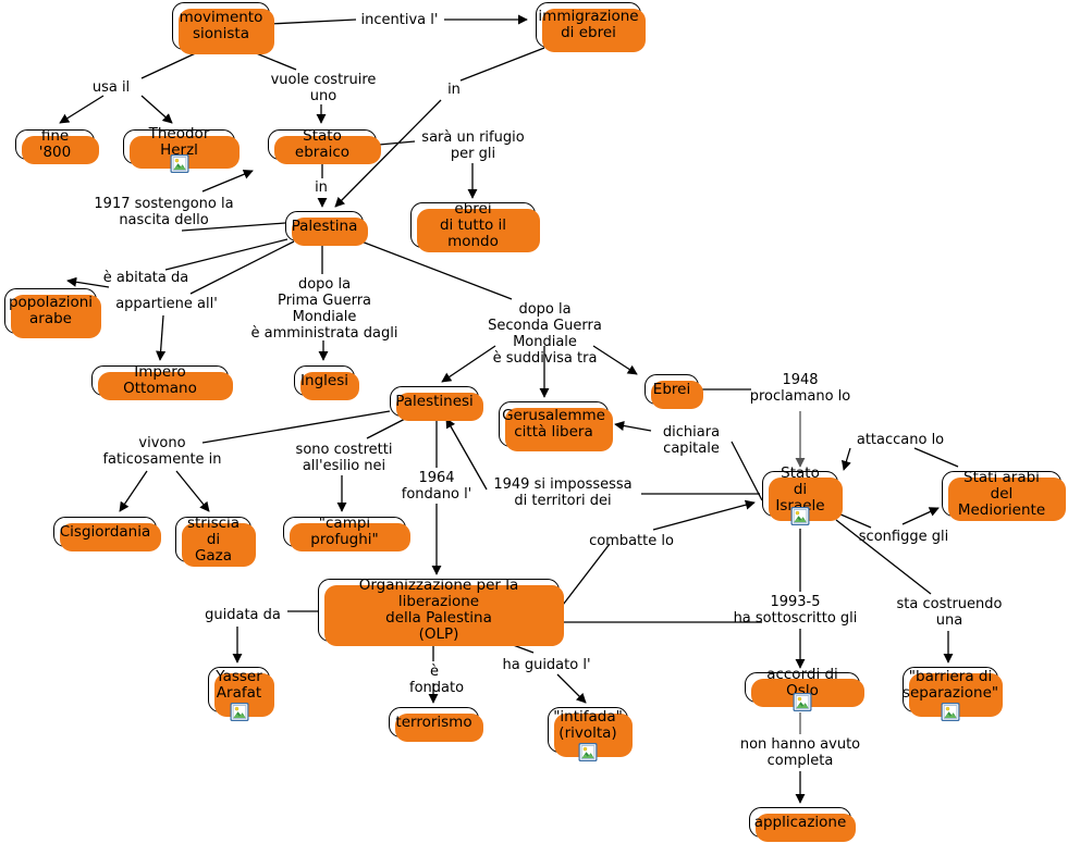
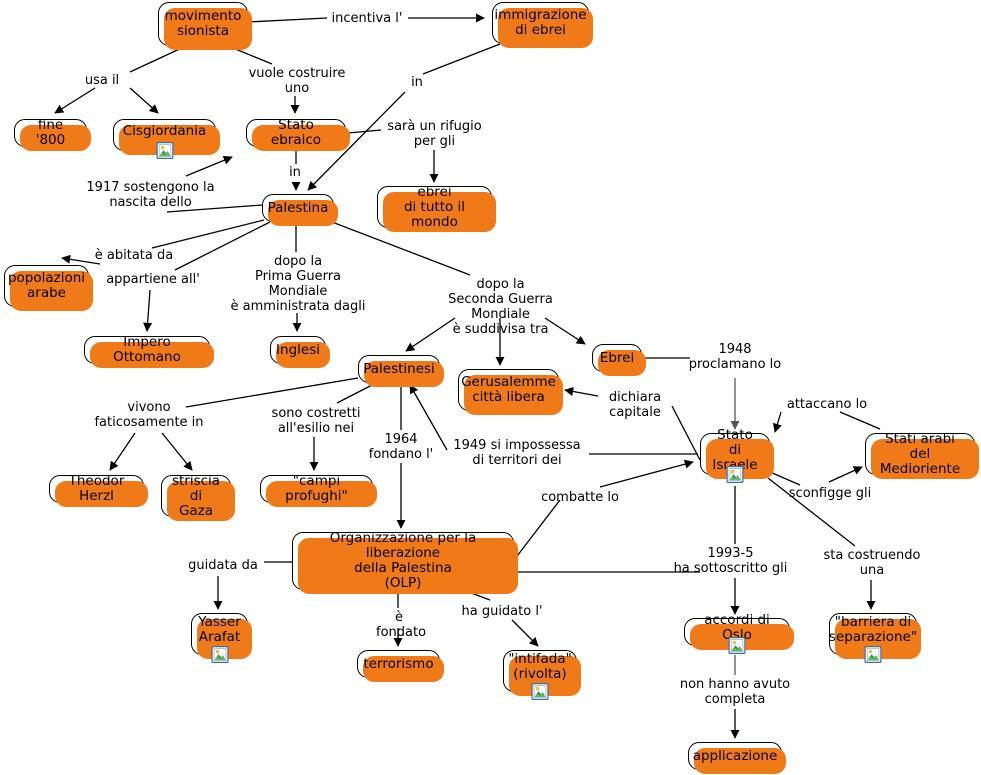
  movimento
  sionista
  immigrazione
  di ebrei
  fine '800
- Theodor Herzl
+ Cisgiordania
  Stato ebraico
  ebrei
  di tutto il mondo
  Palestina
  popolazioni
  arabe
  Impero Ottomano
  Inglesi
  Palestinesi
  Gerusalemme
  città libera
  Ebrei
  Stato di
  Israele
  Stati arabi
  del Medioriente
- Cisgiordania
+ Theodor Herzl
  striscia di
  Gaza
  "campi profughi"
  Organizzazione per la liberazione
  della Palestina
  (OLP)
  Yasser
  Arafat
  terrorismo
  "intifada"
  (rivolta)
  accordi di Oslo
  "barriera di
  separazione"
  applicazione
  incentiva l'
  usa il
  vuole costruire
  uno
  in
  sarà un rifugio
  per gli
  1917 sostengono la
  nascita dello
  in
  è abitata da
  appartiene all'
  dopo la
  Prima Guerra Mondiale
  è amministrata dagli
  dopo la
  Seconda Guerra Mondiale
  è suddivisa tra
  1948
  proclamano lo
  attaccano lo
  dichiara
  capitale
  vivono
  faticosamente in
  sono costretti
  all'esilio nei
  1964
  fondano l'
  1949 si impossessa
  di territori dei
  sconfigge gli
  combatte lo
  guidata da
  sta costruendo
  una
  1993-5
  ha sottoscritto gli
  è fondato
  ha guidato l'
  non hanno avuto
  completa
